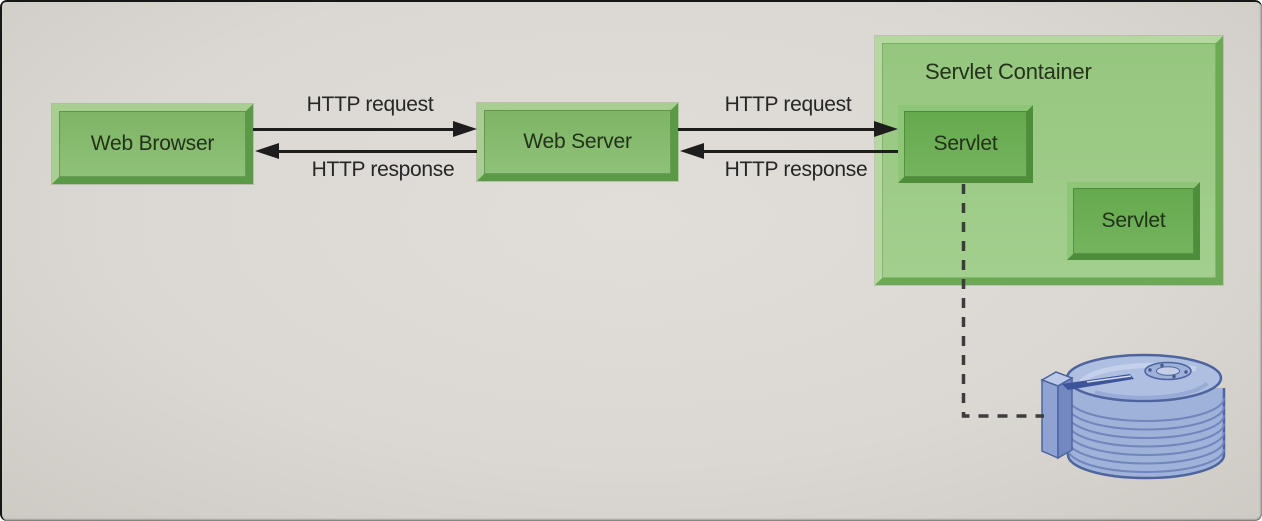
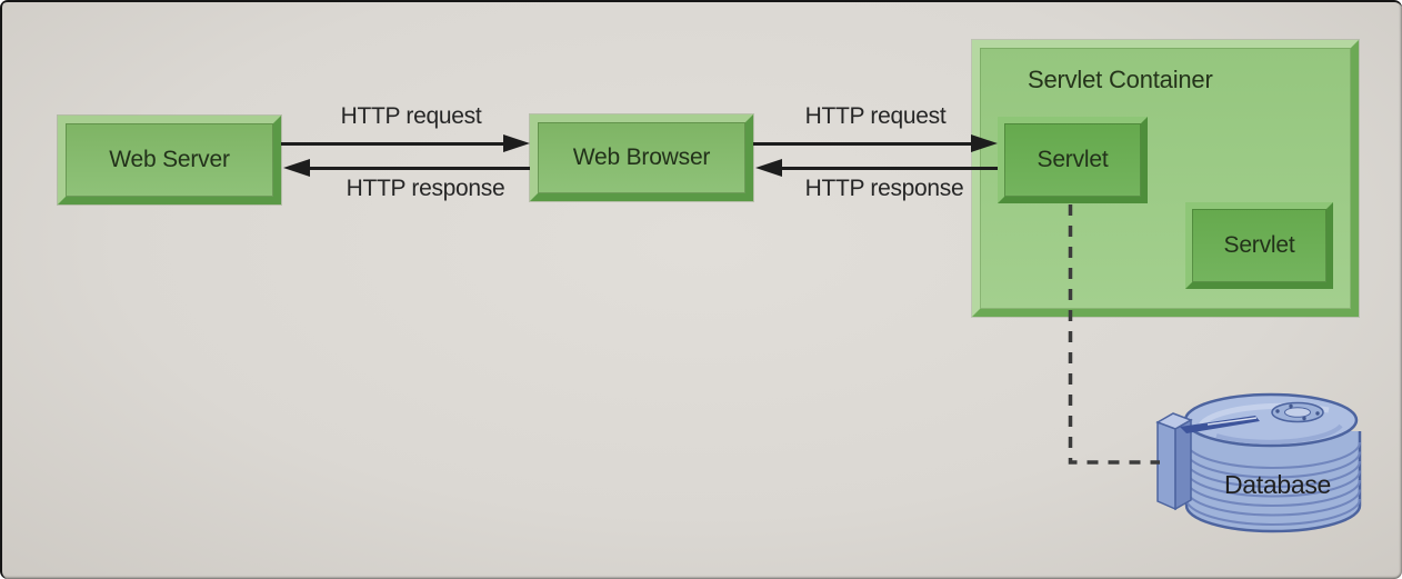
- Web Browser
+ Web Server
  HTTP request
  HTTP response
- Web Server
+ Web Browser
  HTTP request
  HTTP response
  Servlet Container
  Servlet
  Servlet
+ Database
